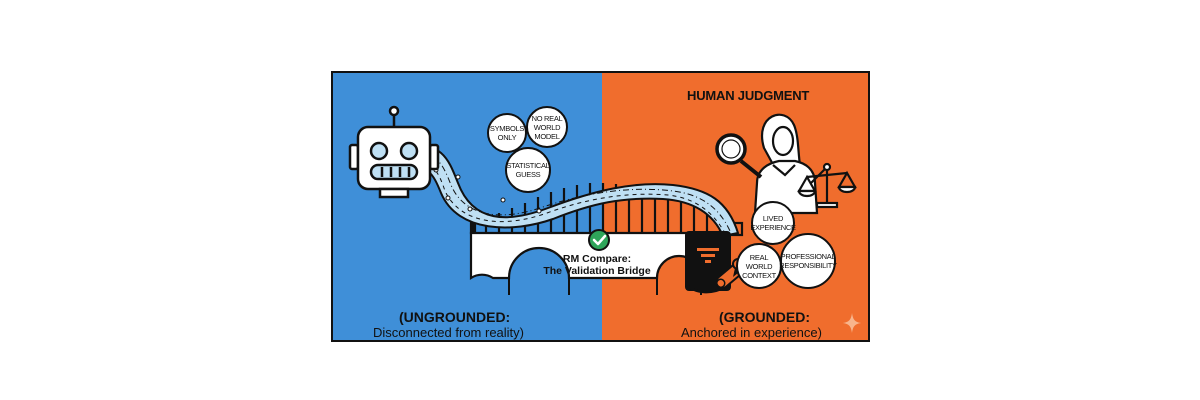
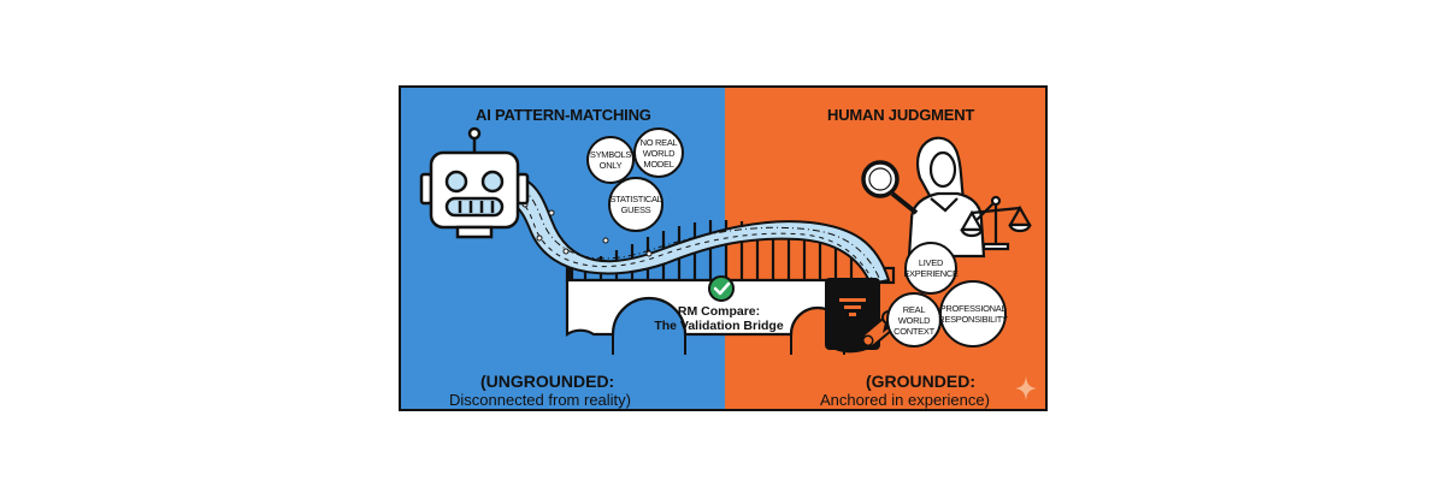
+ AI PATTERN-MATCHING
  HUMAN JUDGMENT
  SYMBOLS
  ONLY
  NO REAL
  WORLD
  MODEL
  STATISTICAL
  GUESS
  LIVED
  EXPERIENCE
  REAL WORLD
  CONTEXT
  PROFESSIONAL
  RESPONSIBILITY
  RM Compare:
  The Validation Bridge
  (UNGROUNDED:
  Disconnected from reality)
  (GROUNDED:
  Anchored in experience)
